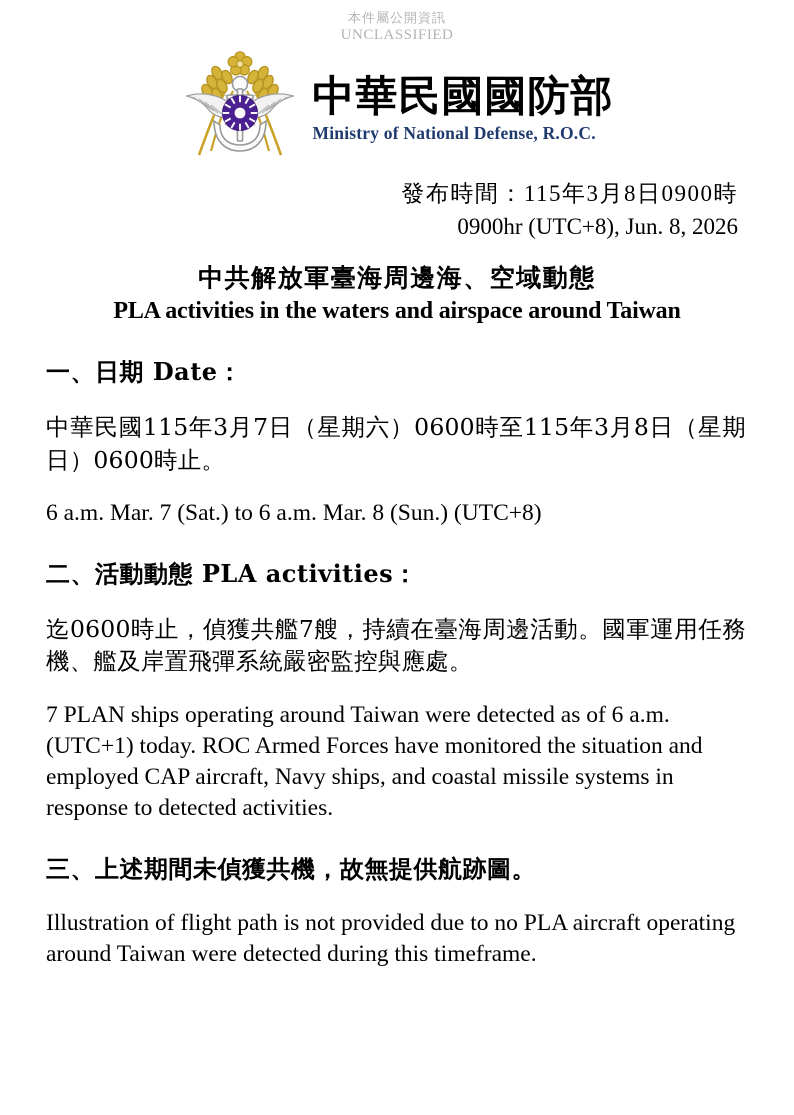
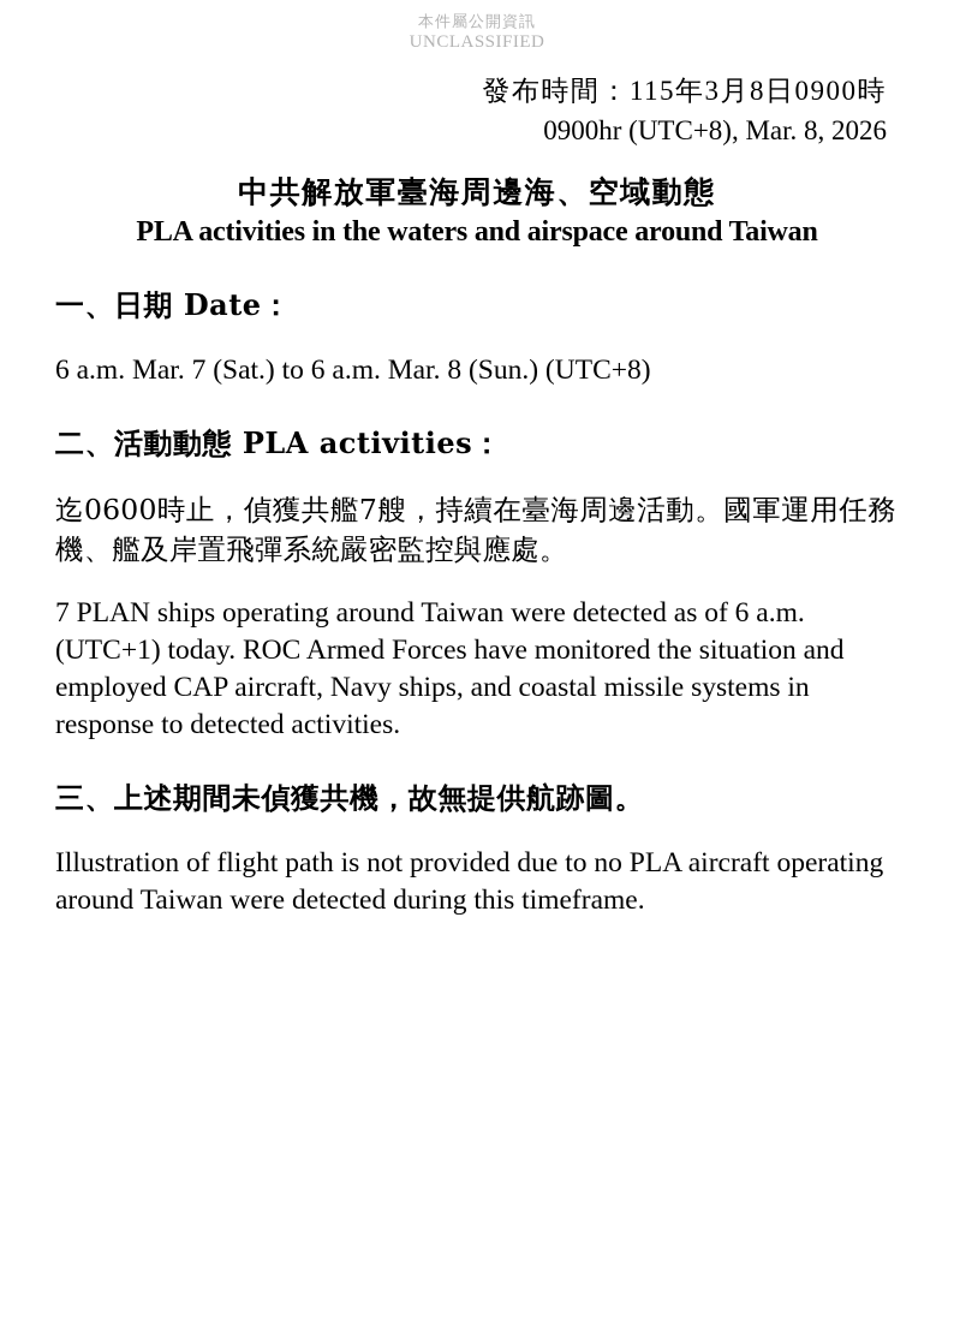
  本件屬公開資訊
  UNCLASSIFIED
- 中華民國國防部
- Ministry of National Defense, R.O.C.
  發布時間：115年3月8日0900時
- 0900hr (UTC+8), Jun. 8, 2026
+ 0900hr (UTC+8), Mar. 8, 2026
  中共解放軍臺海周邊海、空域動態
  PLA activities in the waters and airspace around Taiwan
  一、日期 Date：
- 中華民國115年3月7日（星期六）0600時至115年3月8日（星期日）0600時止。
  6 a.m. Mar. 7 (Sat.) to 6 a.m. Mar. 8 (Sun.) (UTC+8)
  二、活動動態 PLA activities：
  迄0600時止，偵獲共艦7艘，持續在臺海周邊活動。國軍運用任務機、艦及岸置飛彈系統嚴密監控與應處。
  7 PLAN ships operating around Taiwan were detected as of 6 a.m. (UTC+1) today. ROC Armed Forces have monitored the situation and employed CAP aircraft, Navy ships, and coastal missile systems in response to detected activities.
  三、上述期間未偵獲共機，故無提供航跡圖。
  Illustration of flight path is not provided due to no PLA aircraft operating around Taiwan were detected during this timeframe.
